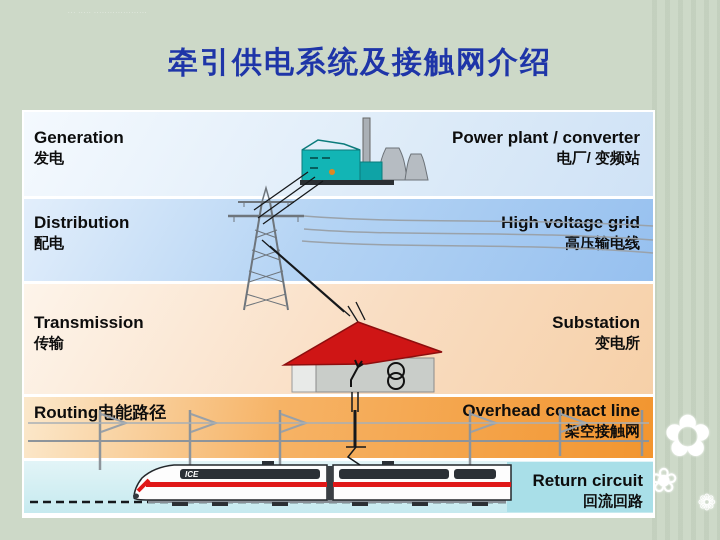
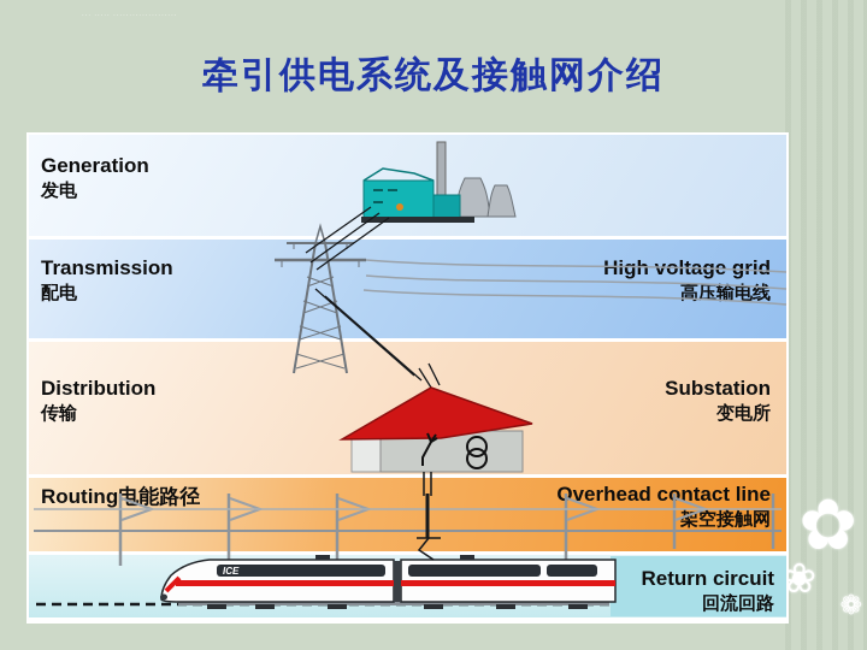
  ✿
  ❀
  ❁
  牵引供电系统及接触网介绍
  Generation
  发电
- Power plant / converter
- 电厂/ 变频站
- Distribution
+ Transmission
  配电
  高压输电线
- Transmission
+ Distribution
  传输
  Substation
  变电所
  Routing电能路径
  verhead cntact line
  架空接触网
  Return circuit
  回流回路
  ICE
